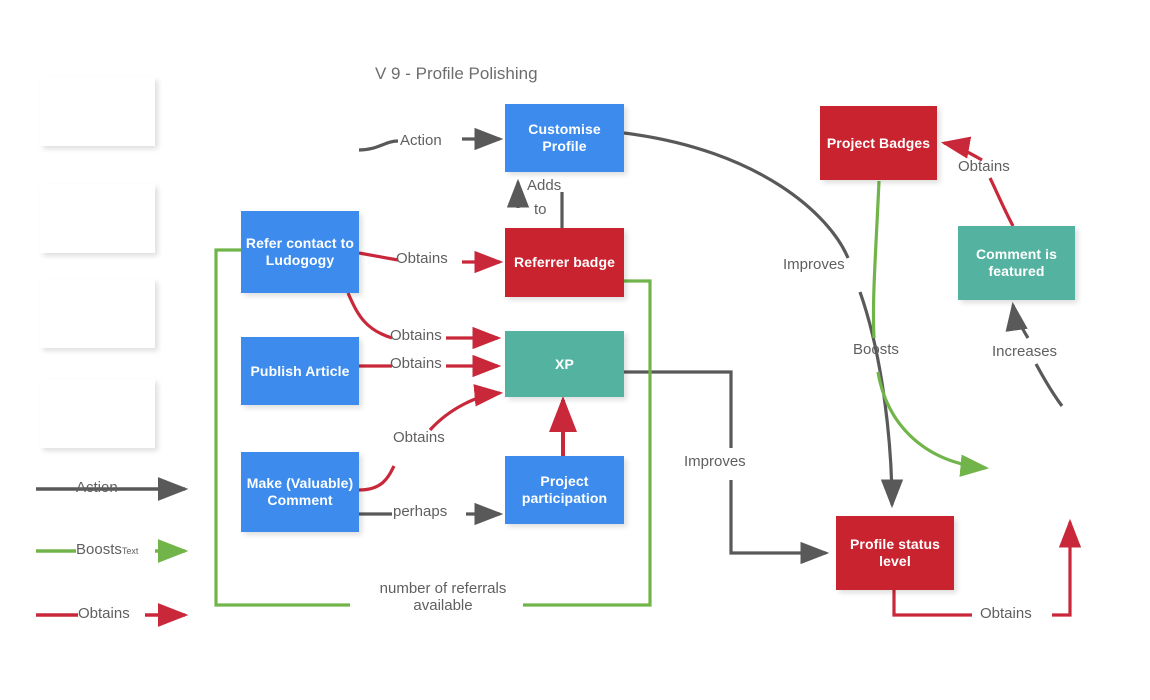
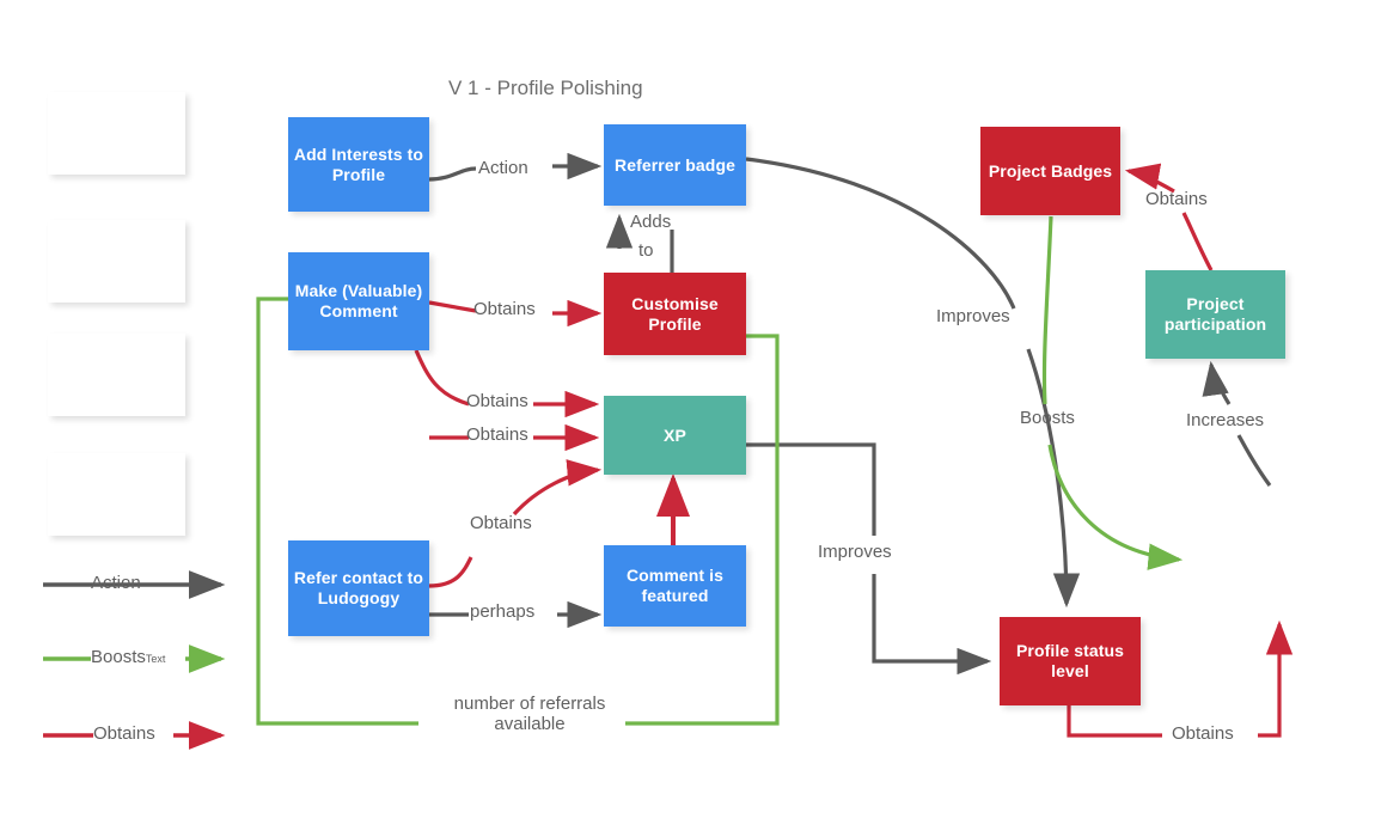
- V 9 - Profile Polishing
+ V 1 - Profile Polishing
  Action
  BoostsText
  Obtains
+ Add Interests to Profile
- Customise Profile
+ Referrer badge
- Refer contact to Ludogogy
+ Make (Valuable) Comment
- Referrer badge
+ Customise Profile
- Publish Article
  XP
- Make (Valuable) Comment
+ Refer contact to Ludogogy
- Project participation
+ Comment is featured
  Project Badges
- Comment is featured
+ Project participation
  Profile status level
  Action
  Adds
  to
  Obtains
  Obtains
  Obtains
  Obtains
  perhaps
  number of referrals available
  Improves
  Improves
  Boosts
  Obtains
  Increases
  Obtains
